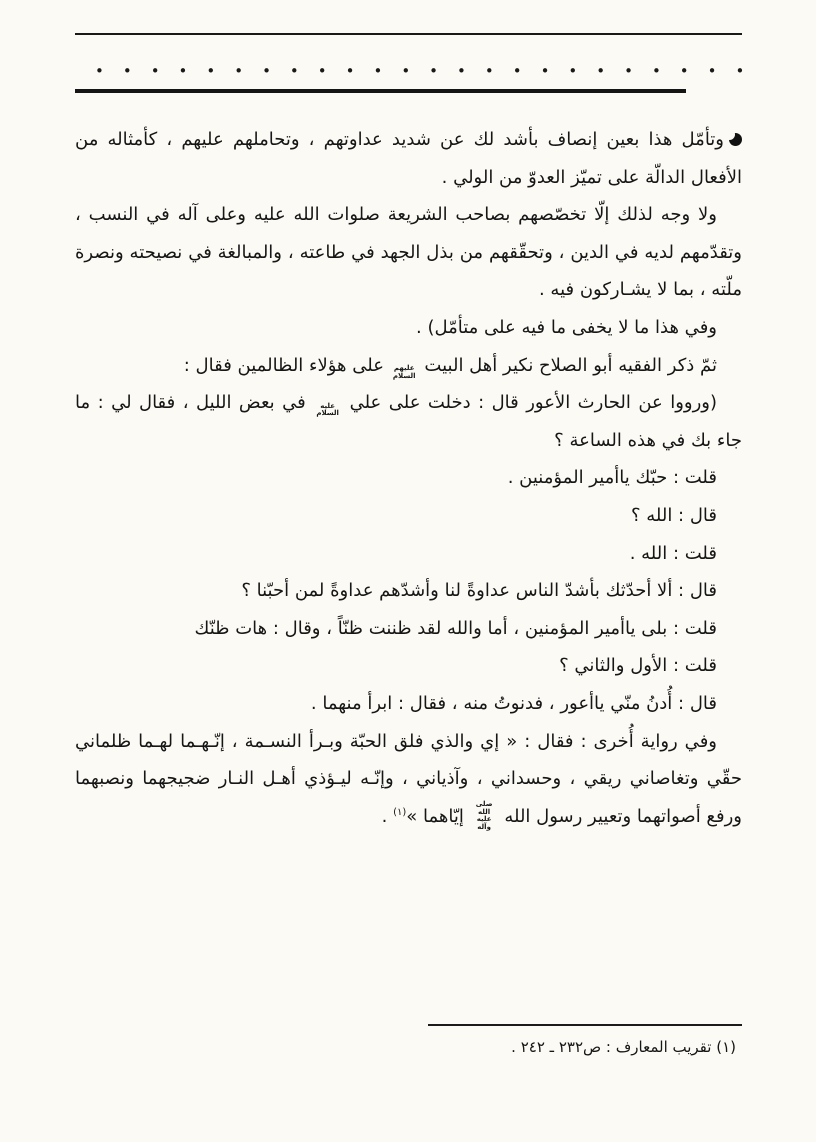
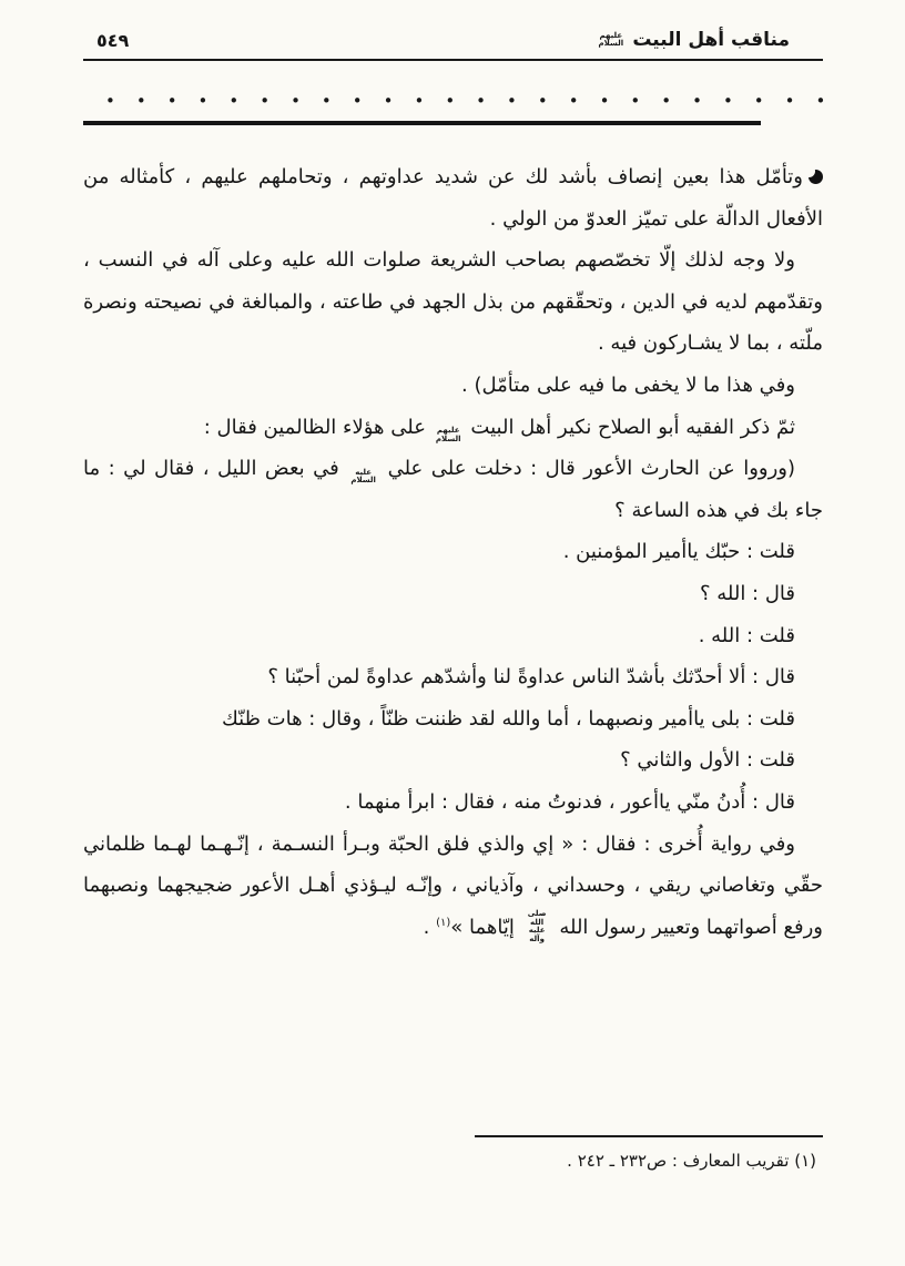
+ ٥٤٩
+ مناقب أهل البيت
+ عليهم السلام
  ••••••••••••••••••••••••
  وتأمّل هذا بعين إنصاف بأشد لك عن شديد عداوتهم ، وتحاملهم عليهم ، كأمثاله من الأفعال الدالّة على تميّز العدوّ من الولي .
  ولا وجه لذلك إلّا تخصّصهم بصاحب الشريعة صلوات الله عليه وعلى آله في النسب ، وتقدّمهم لديه في الدين ، وتحقّقهم من بذل الجهد في طاعته ، والمبالغة في نصيحته ونصرة ملّته ، بما لا يشـاركون فيه .
  وفي هذا ما لا يخفى ما فيه على متأمّل) .
  ثمّ ذكر الفقيه أبو الصلاح نكير أهل البيت عليهم السلام على هؤلاء الظالمين فقال :
  (ورووا عن الحارث الأعور قال : دخلت على علي عليه السلام في بعض الليل ، فقال لي : ما جاء بك في هذه الساعة ؟
  قلت : حبّك ياأمير المؤمنين .
  قال : الله ؟
  قلت : الله .
  قال : ألا أحدّثك بأشدّ الناس عداوةً لنا وأشدّهم عداوةً لمن أحبّنا ؟
- قلت : بلى ياأمير المؤمنين ، أما والله لقد ظننت ظنّاً ، وقال : هات ظنّك
+ قلت : بلى ياأمير ونصبهما ، أما والله لقد ظننت ظنّاً ، وقال : هات ظنّك
  قلت : الأول والثاني ؟
  قال : أُدنُ منّي ياأعور ، فدنوتُ منه ، فقال : ابرأ منهما .
- وفي رواية أُخرى : فقال : « إي والذي فلق الحبّة وبـرأ النسـمة ، إنّـهـما لهـما ظلماني حقّي وتغاصاني ريقي ، وحسداني ، وآذياني ، وإنّـه ليـؤذي أهـل النـار ضجيجهما ونصبهما ورفع أصواتهما وتعيير رسول الله صلى الله عليه وآله إيّاهما »(١) .
+ وفي رواية أُخرى : فقال : « إي والذي فلق الحبّة وبـرأ النسـمة ، إنّـهـما لهـما ظلماني حقّي وتغاصاني ريقي ، وحسداني ، وآذياني ، وإنّـه ليـؤذي أهـل الأعور ضجيجهما ونصبهما ورفع أصواتهما وتعيير رسول الله صلى الله عليه وآله إيّاهما »(١) .
  (١) تقريب المعارف : ص٢٣٢ ـ ٢٤٢ .
